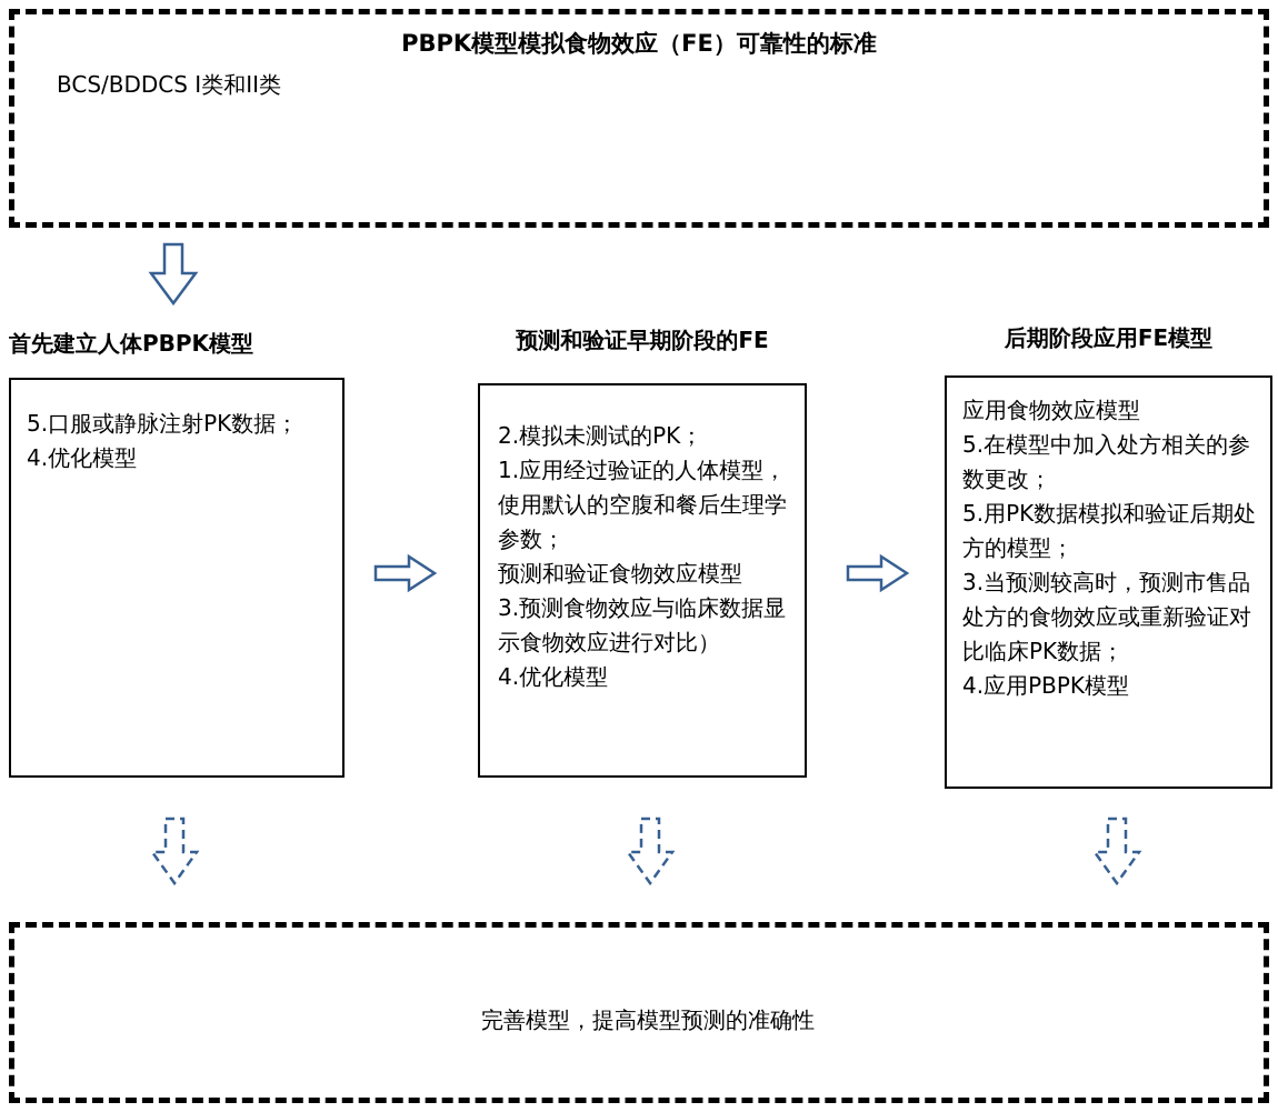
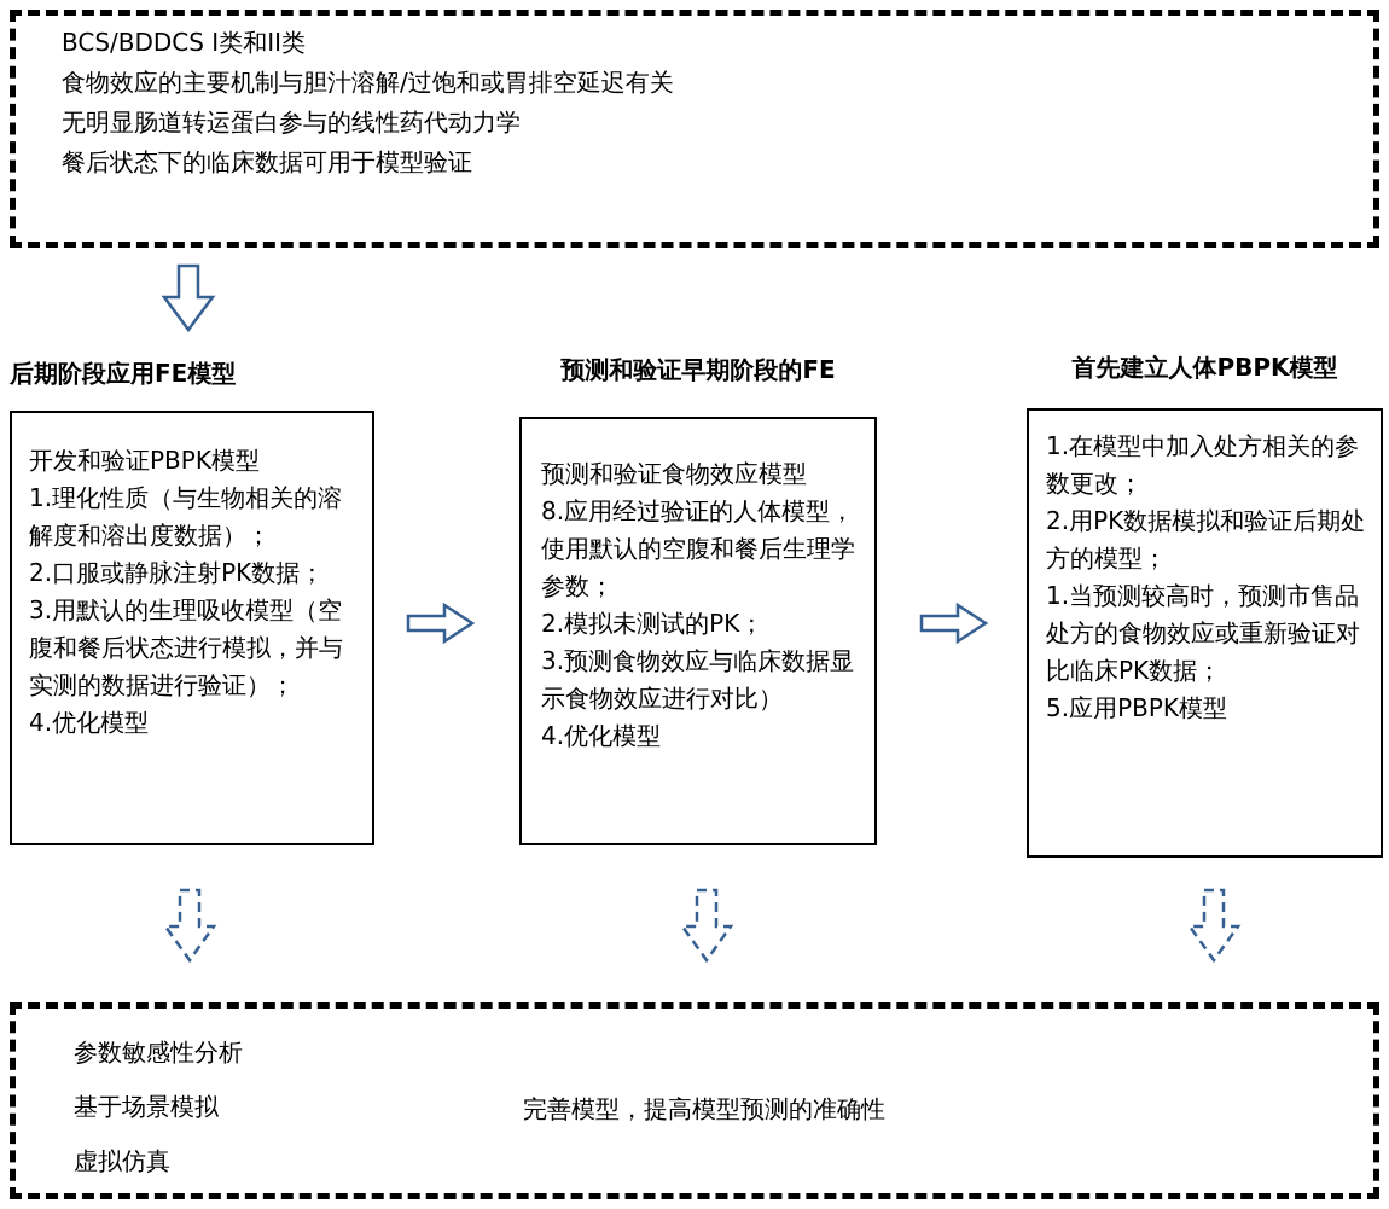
- PBPK模型模拟食物效应（FE）可靠性的标准
  BCS/BDDCS I类和II类
+ 食物效应的主要机制与胆汁溶解/过饱和或胃排空延迟有关
+ 无明显肠道转运蛋白参与的线性药代动力学
+ 餐后状态下的临床数据可用于模型验证
- 首先建立人体PBPK模型
+ 后期阶段应用FE模型
  预测和验证早期阶段的FE
- 后期阶段应用FE模型
+ 首先建立人体PBPK模型
+ 开发和验证PBPK模型
+ 1.理化性质（与生物相关的溶解度和溶出度数据）；
- 5.口服或静脉注射PK数据；
+ 2.口服或静脉注射PK数据；
+ 3.用默认的生理吸收模型（空腹和餐后状态进行模拟，并与实测的数据进行验证）；
  4.优化模型
- 2.模拟未测试的PK；
+ 预测和验证食物效应模型
- 1.应用经过验证的人体模型，使用默认的空腹和餐后生理学参数；
+ 8.应用经过验证的人体模型，使用默认的空腹和餐后生理学参数；
- 预测和验证食物效应模型
+ 2.模拟未测试的PK；
  3.预测食物效应与临床数据显示食物效应进行对比）
  4.优化模型
- 应用食物效应模型
- 5.在模型中加入处方相关的参数更改；
+ 1.在模型中加入处方相关的参数更改；
- 5.用PK数据模拟和验证后期处方的模型；
+ 2.用PK数据模拟和验证后期处方的模型；
- 3.当预测较高时，预测市售品处方的食物效应或重新验证对比临床PK数据；
+ 1.当预测较高时，预测市售品处方的食物效应或重新验证对比临床PK数据；
- 4.应用PBPK模型
+ 5.应用PBPK模型
+ 参数敏感性分析
+ 基于场景模拟
+ 虚拟仿真
  完善模型，提高模型预测的准确性
